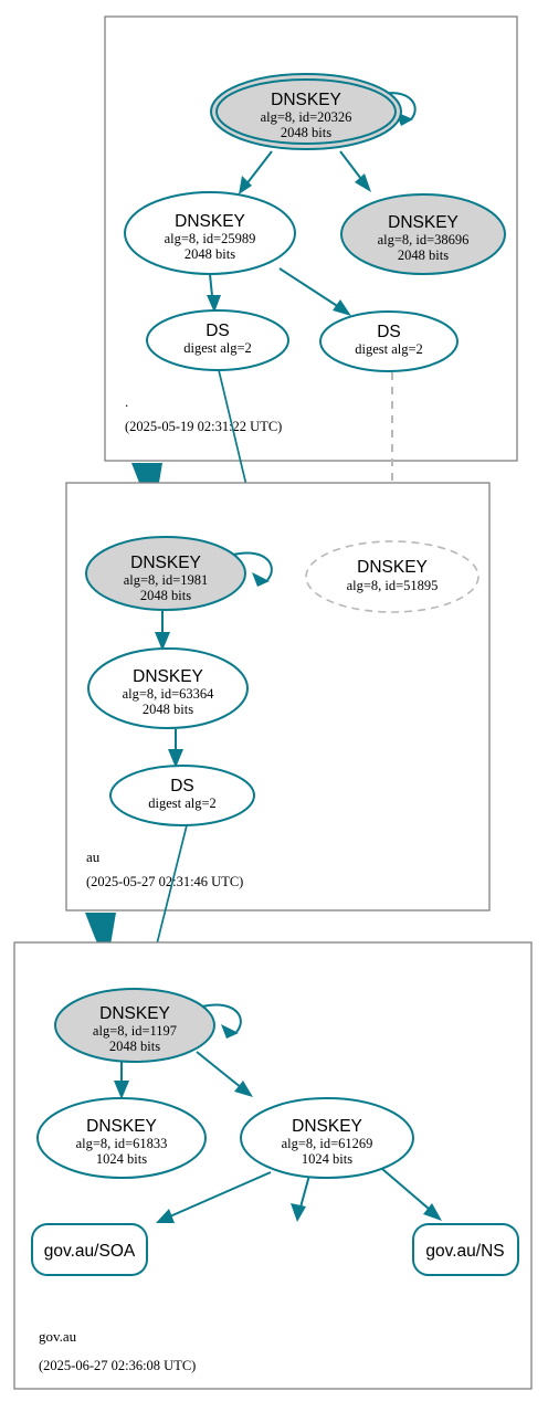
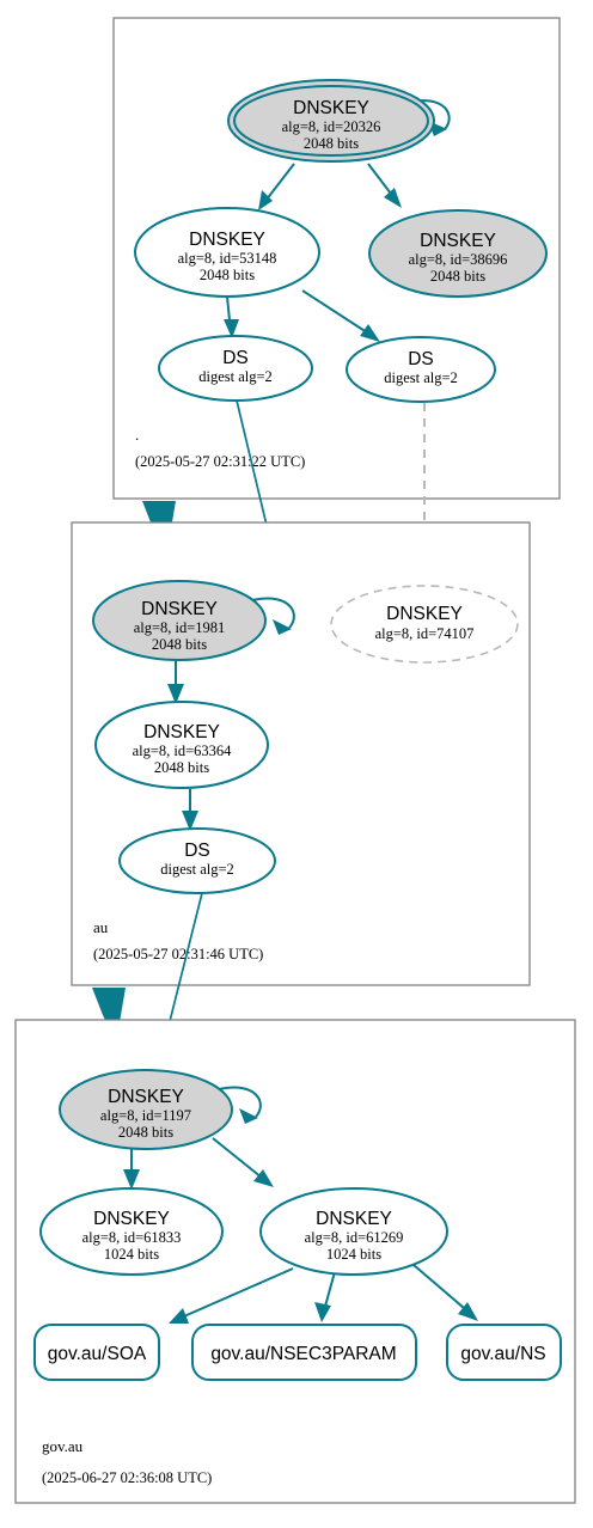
  DNSKEY
  alg=8, id=20326
  2048 bits
  DNSKEY
- alg=8, id=25989
+ alg=8, id=53148
  2048 bits
  DNSKEY
  alg=8, id=38696
  2048 bits
  DS
  digest alg=2
  DS
  digest alg=2
  .
- (2025-05-19 02:31:22 UTC)
+ (2025-05-27 02:31:22 UTC)
  DNSKEY
  alg=8, id=1981
  2048 bits
  DNSKEY
- alg=8, id=51895
+ alg=8, id=74107
  DNSKEY
  alg=8, id=63364
  2048 bits
  DS
  digest alg=2
  au
  (2025-05-27 02:31:46 UTC)
  DNSKEY
  alg=8, id=1197
  2048 bits
  DNSKEY
  alg=8, id=61833
  1024 bits
  DNSKEY
  alg=8, id=61269
  1024 bits
  gov.au/SOA
+ gov.au/NSEC3PARAM
  gov.au/NS
  gov.au
  (2025-06-27 02:36:08 UTC)
